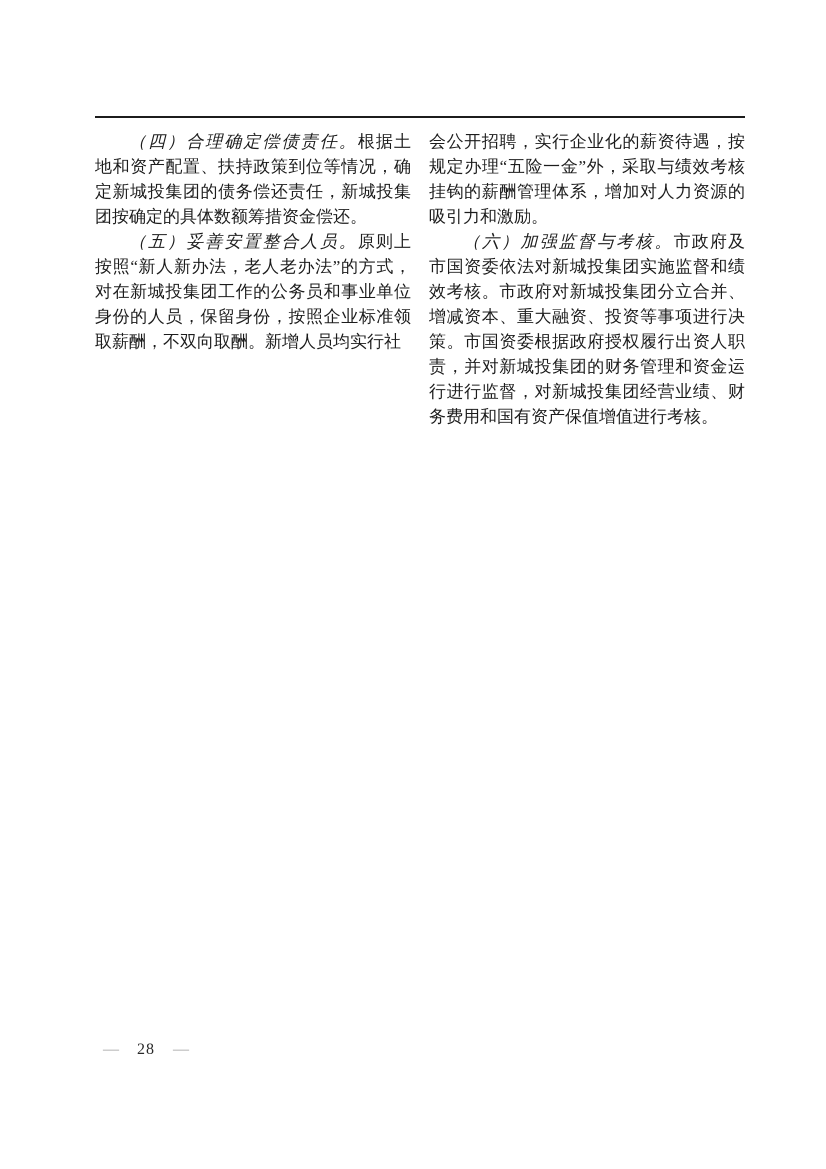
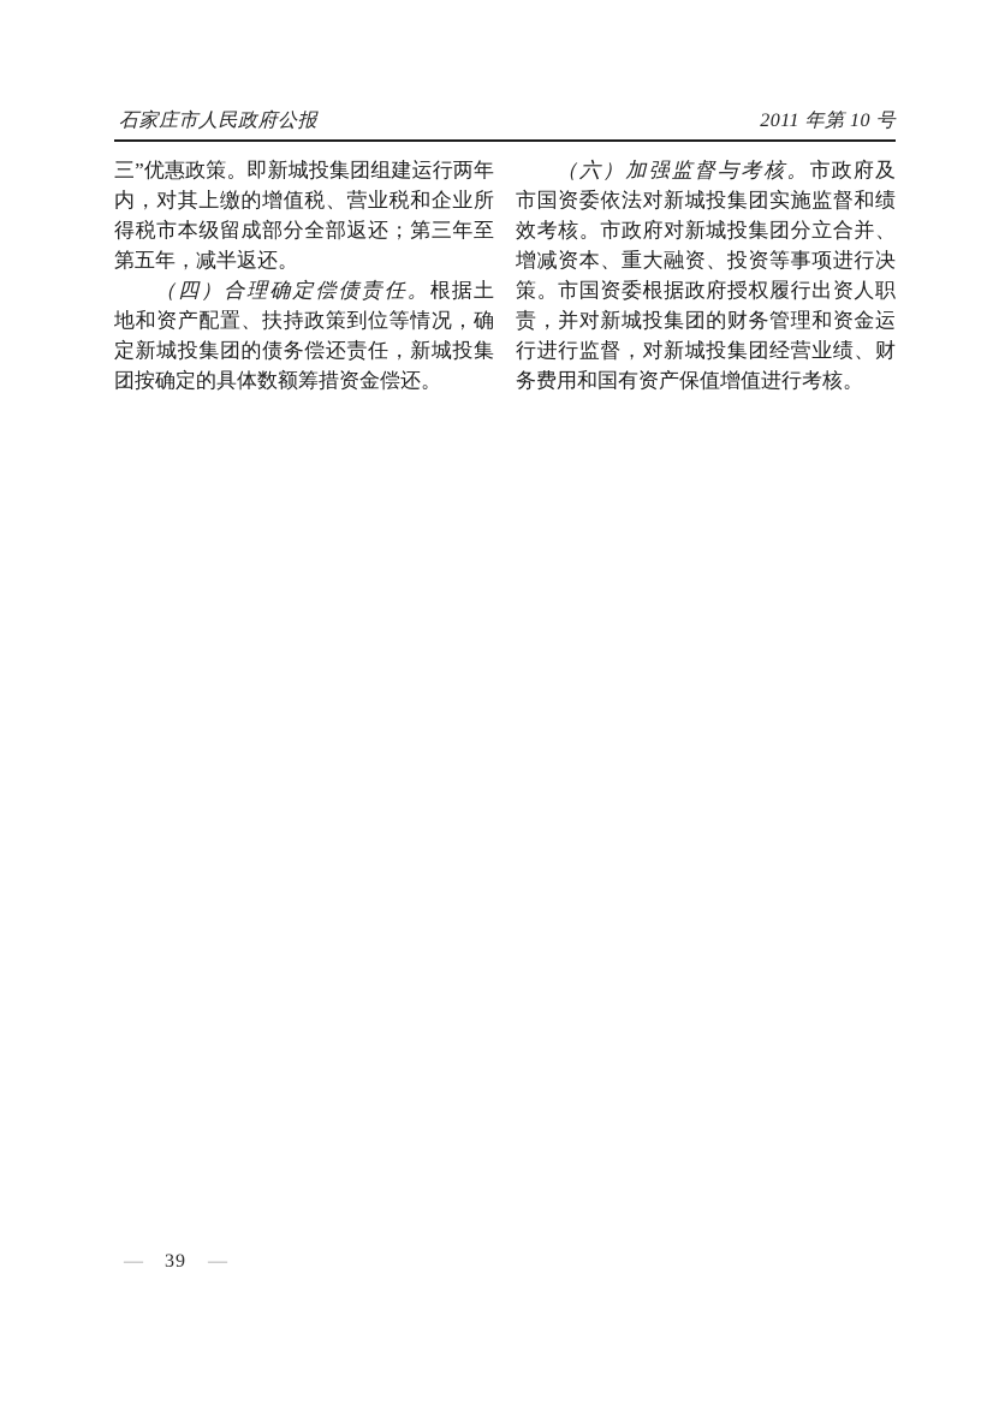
+ 石家庄市人民政府公报
+ 2011 年第 10 号
+ 三”优惠政策。即新城投集团组建运行两年内，对其上缴的增值税、营业税和企业所得税市本级留成部分全部返还；第三年至第五年，减半返还。
  （四）合理确定偿债责任。根据土地和资产配置、扶持政策到位等情况，确定新城投集团的债务偿还责任，新城投集团按确定的具体数额筹措资金偿还。
- （五）妥善安置整合人员。原则上按照“新人新办法，老人老办法”的方式，对在新城投集团工作的公务员和事业单位身份的人员，保留身份，按照企业标准领取薪酬，不双向取酬。新增人员均实行社
- 会公开招聘，实行企业化的薪资待遇，按规定办理“五险一金”外，采取与绩效考核挂钩的薪酬管理体系，增加对人力资源的吸引力和激励。
  （六）加强监督与考核。市政府及市国资委依法对新城投集团实施监督和绩效考核。市政府对新城投集团分立合并、增减资本、重大融资、投资等事项进行决策。市国资委根据政府授权履行出资人职责，并对新城投集团的财务管理和资金运行进行监督，对新城投集团经营业绩、财务费用和国有资产保值增值进行考核。
- — 28 —
+ — 39 —
